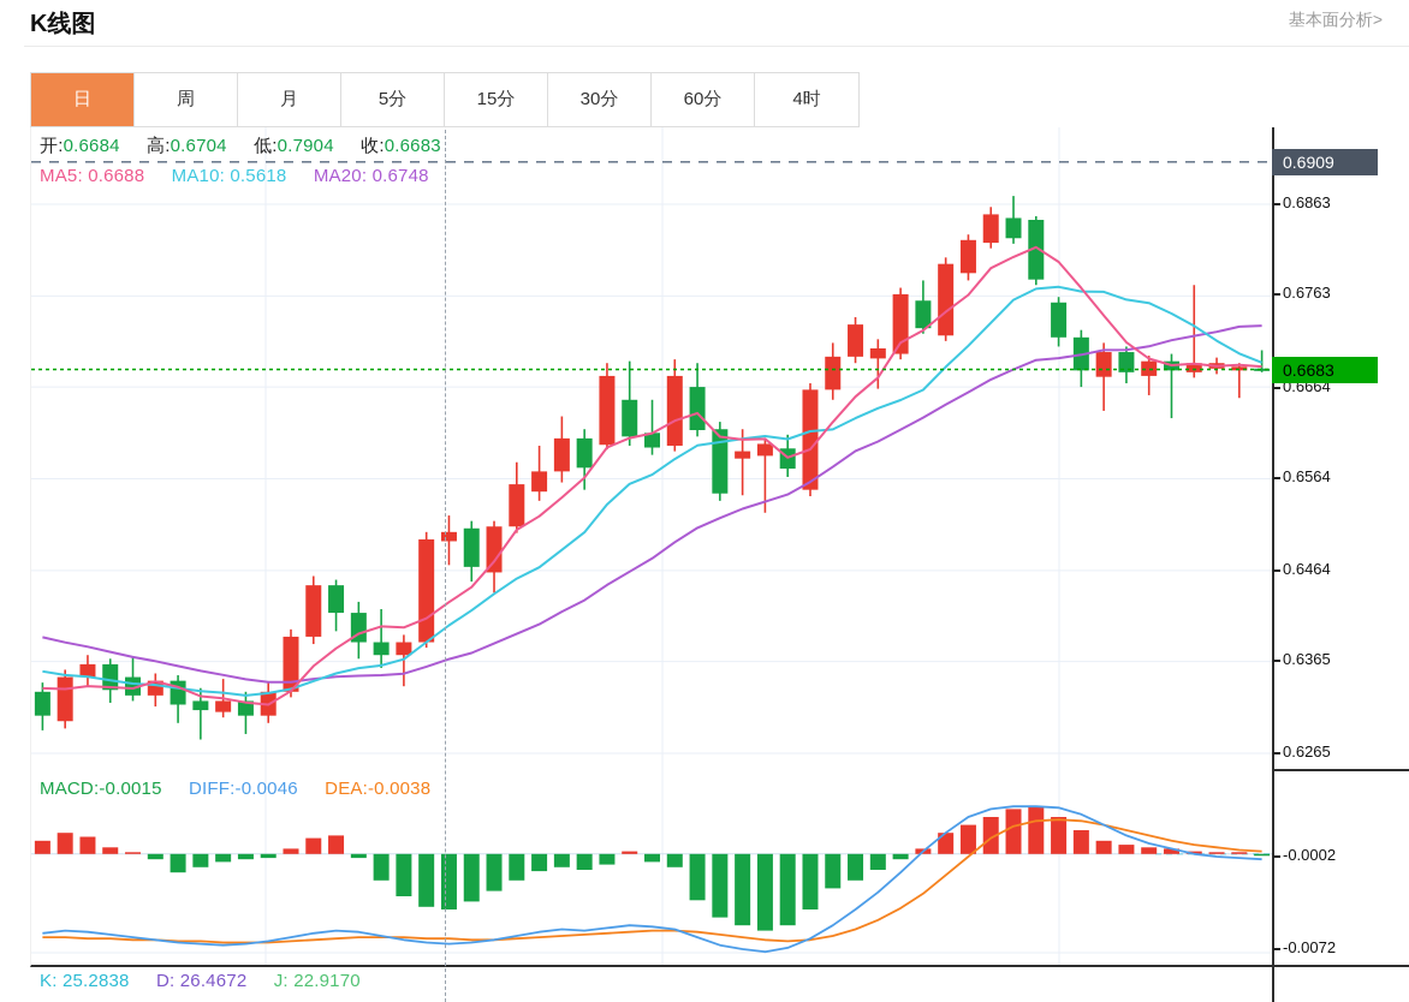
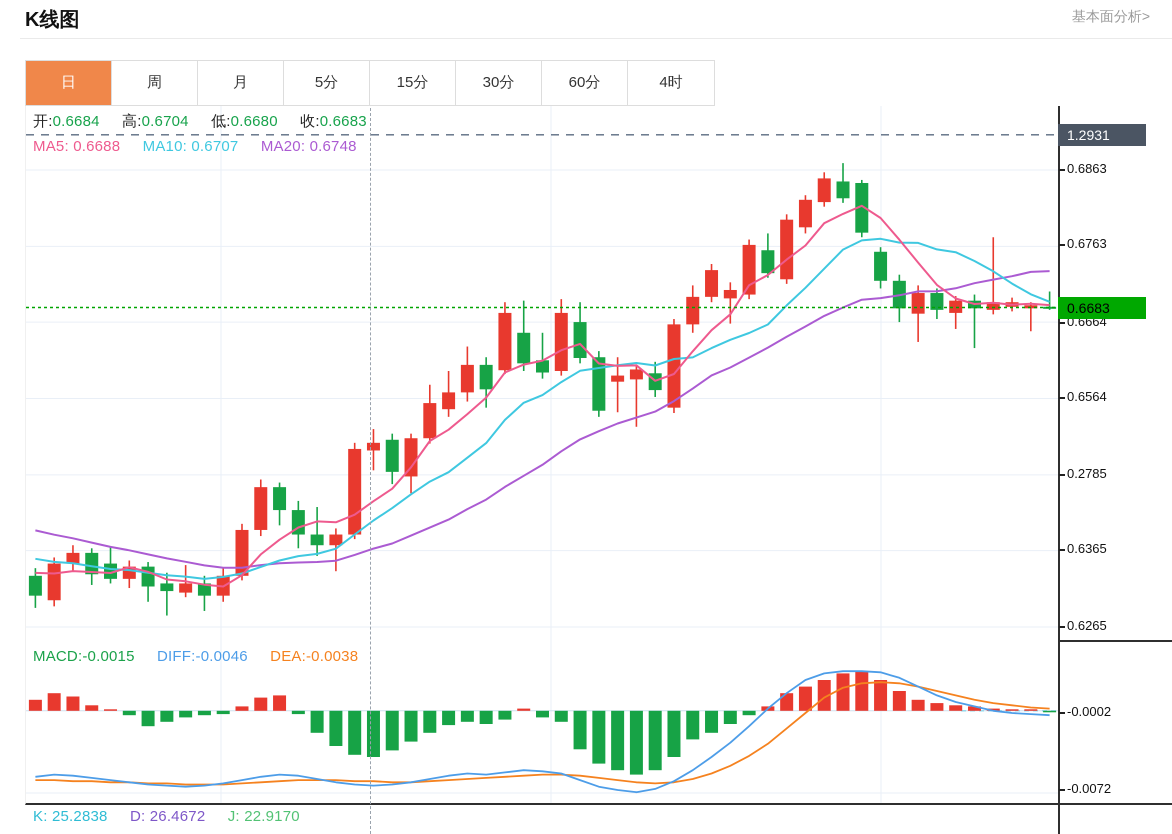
  K线图
  基本面分析>
  日
  周
  月
  5分
  15分
  30分
  60分
  4时
- 开:0.6684 高:0.6704 低:0.7904 收:0.6683
+ 开:0.6684 高:0.6704 低:0.6680 收:0.6683
- MA5: 0.6688 MA10: 0.5618 MA20: 0.6748
+ MA5: 0.6688 MA10: 0.6707 MA20: 0.6748
  MACD:-0.0015 DIFF:-0.0046 DEA:-0.0038
  K: 25.2838 D: 26.4672 J: 22.9170
- 0.6909
+ 1.2931
  0.6683
  0.6863
  0.6763
  0.6664
  0.6564
- 0.6464
+ 0.2785
  0.6365
  0.6265
  -0.0002
  -0.0072
